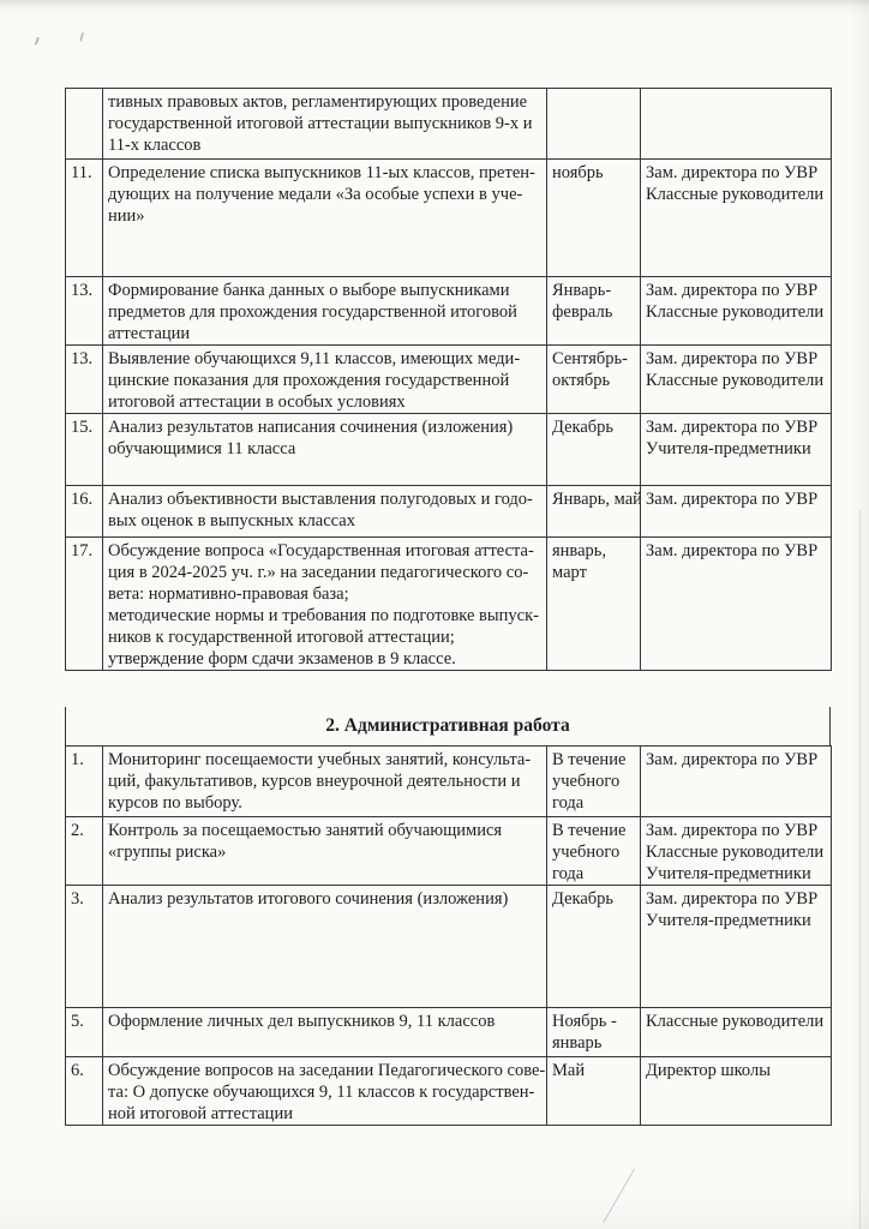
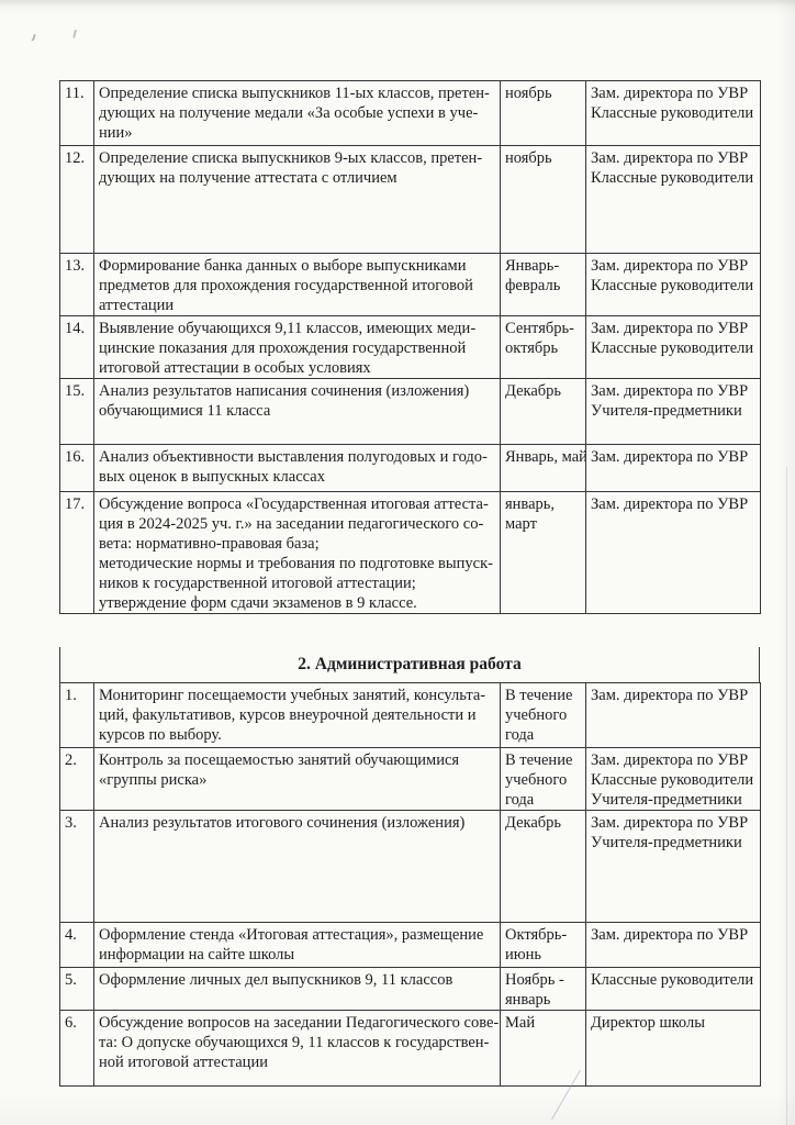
- 	тивных правовых актов, регламентирующих проведение государственной итоговой аттестации выпускников 9-х и 11-х классов
  11.	Определение списка выпускников 11-ых классов, претен- дующих на получение медали «За особые успехи в уче- нии»	ноябрь	Зам. директора по УВР Классные руководители
+ 12.	Определение списка выпускников 9-ых классов, претен- дующих на получение аттестата с отличием	ноябрь	Зам. директора по УВР Классные руководители
  13.	Формирование банка данных о выборе выпускниками предметов для прохождения государственной итоговой аттестации	Январь- февраль	Зам. директора по УВР Классные руководители
- 13.	Выявление обучающихся 9,11 классов, имеющих меди- цинские показания для прохождения государственной итоговой аттестации в особых условиях	Сентябрь- октябрь	Зам. директора по УВР Классные руководители
+ 14.	Выявление обучающихся 9,11 классов, имеющих меди- цинские показания для прохождения государственной итоговой аттестации в особых условиях	Сентябрь- октябрь	Зам. директора по УВР Классные руководители
  15.	Анализ результатов написания сочинения (изложения) обучающимися 11 класса	Декабрь	Зам. директора по УВР Учителя-предметники
  16.	Анализ объективности выставления полугодовых и годо- вых оценок в выпускных классах	Январь, май	Зам. директора по УВР
  17.	Обсуждение вопроса «Государственная итоговая аттеста- ция в 2024-2025 уч. г.» на заседании педагогического со- вета: нормативно-правовая база; методические нормы и требования по подготовке выпуск- ников к государственной итоговой аттестации; утверждение форм сдачи экзаменов в 9 классе.	январь, март	Зам. директора по УВР
  2. Административная работа
  1.	Мониторинг посещаемости учебных занятий, консульта- ций, факультативов, курсов внеурочной деятельности и курсов по выбору.	В течение учебного года	Зам. директора по УВР
  2.	Контроль за посещаемостью занятий обучающимися «группы риска»	В течение учебного года	Зам. директора по УВР Классные руководители Учителя-предметники
  3.	Анализ результатов итогового сочинения (изложения)	Декабрь	Зам. директора по УВР Учителя-предметники
+ 4.	Оформление стенда «Итоговая аттестация», размещение информации на сайте школы	Октябрь- июнь	Зам. директора по УВР
  5.	Оформление личных дел выпускников 9, 11 классов	Ноябрь - январь	Классные руководители
  6.	Обсуждение вопросов на заседании Педагогического сове- та: О допуске обучающихся 9, 11 классов к государствен- ной итоговой аттестации	Май	Директор школы
